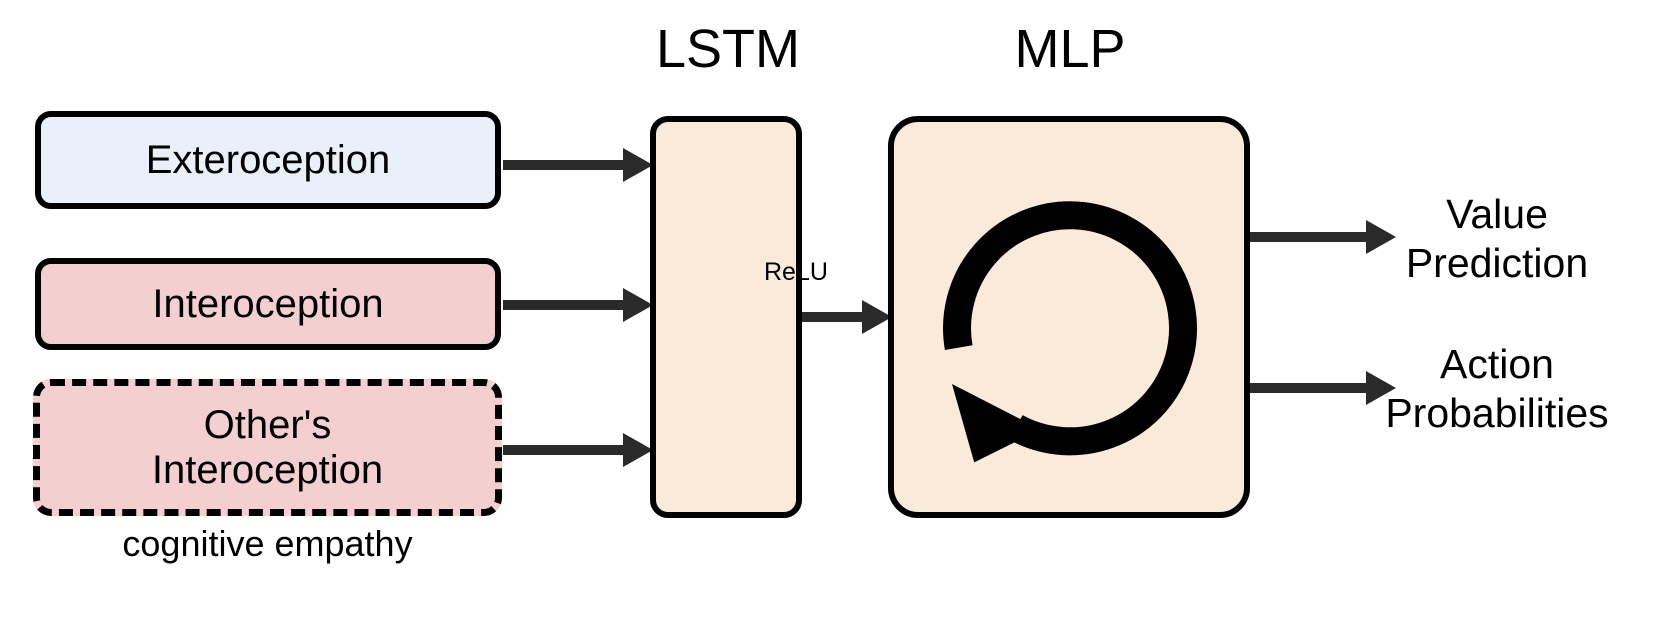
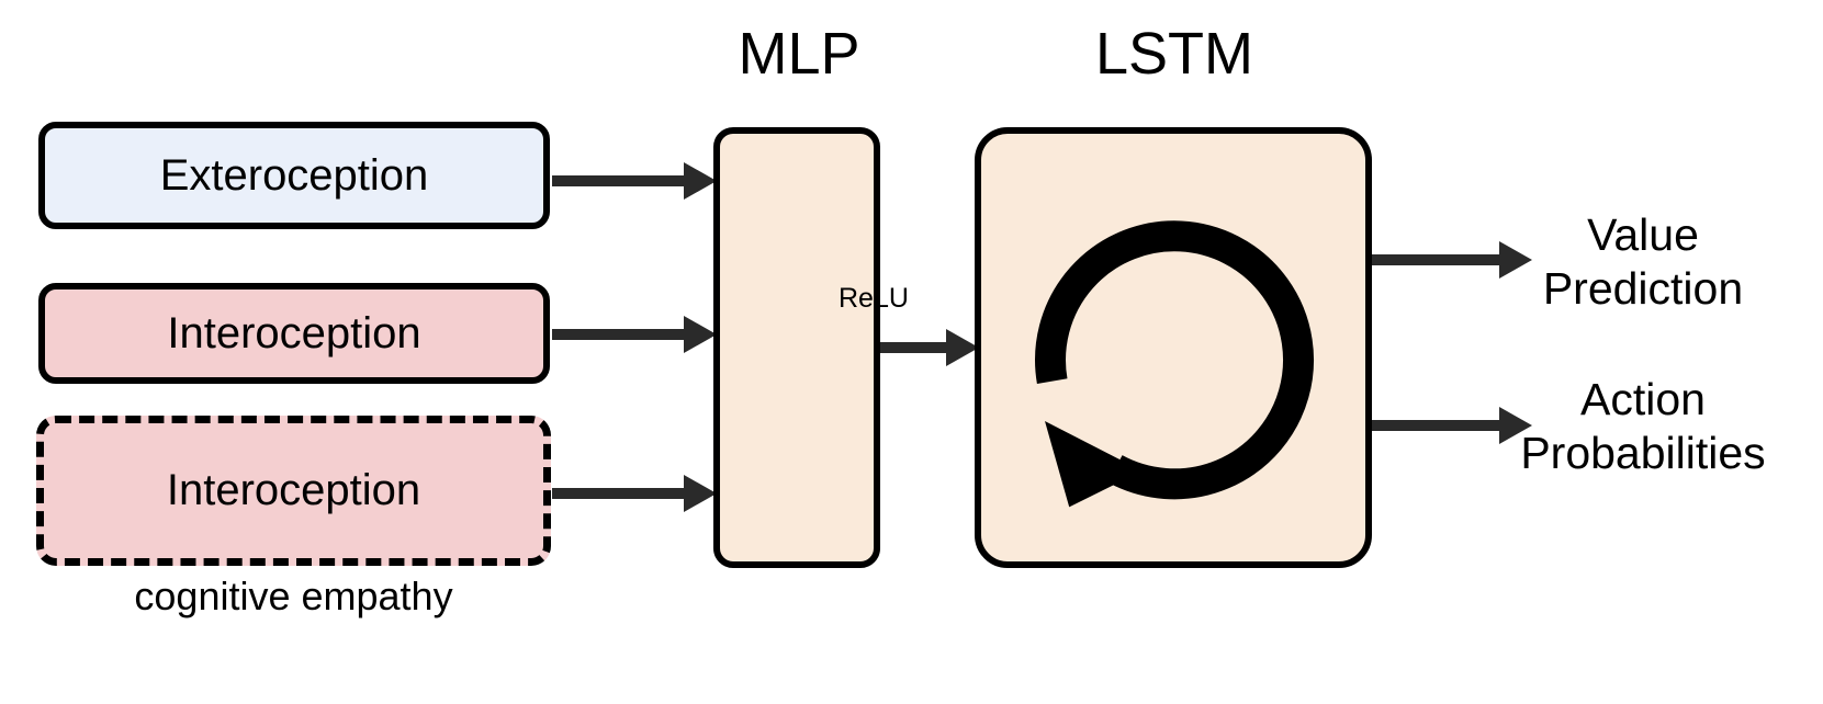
  Exteroception
  Interoception
- Other's
  Interoception
  cognitive empathy
- LSTM
+ MLP
  ReLU
- MLP
+ LSTM
  Value
  Prediction
  Action
  Probabilities
